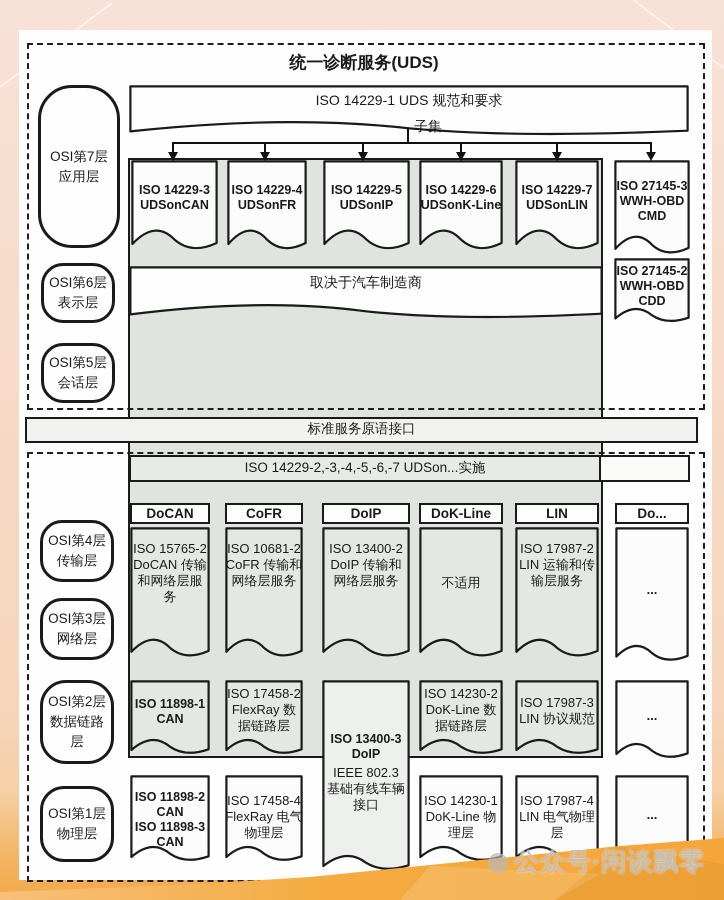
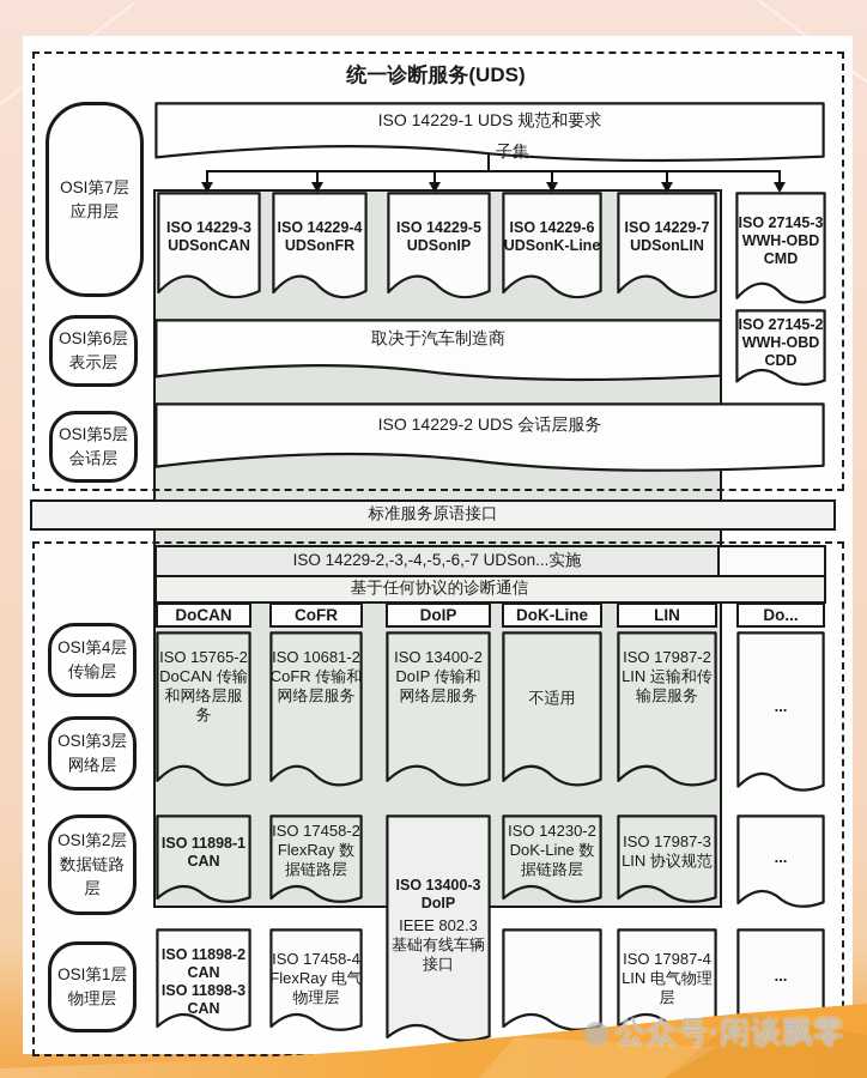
  统一诊断服务(UDS)
  OSI第7层
  应用层
  OSI第6层
  表示层
  OSI第5层
  会话层
  OSI第4层
  传输层
  OSI第3层
  网络层
  OSI第2层
  数据链路
  层
  OSI第1层
  物理层
  ISO 14229-1 UDS 规范和要求
  子集
  ISO 14229-3
  UDSonCAN
  ISO 14229-4
  UDSonFR
  ISO 14229-5
  UDSonIP
  ISO 14229-6
  UDSonK-Line
  ISO 14229-7
  UDSonLIN
  ISO 27145-3
  WWH-OBD
  CMD
  取决于汽车制造商
  ISO 27145-2
  WWH-OBD
  CDD
+ ISO 14229-2 UDS 会话层服务
  标准服务原语接口
  ISO 14229-2,-3,-4,-5,-6,-7 UDSon...实施
+ 基于任何协议的诊断通信
  DoCAN
  CoFR
  DoIP
  DoK-Line
  LIN
  Do...
  ISO 15765-2
  DoCAN 传输
  和网络层服
  务
  ISO 10681-2
  CoFR 传输和
  网络层服务
  ISO 13400-2
  DoIP 传输和
  网络层服务
  不适用
  ISO 17987-2
  LIN 运输和传
  输层服务
  ...
  ISO 11898-1
  CAN
  ISO 17458-2
  FlexRay 数
  据链路层
  ISO 14230-2
  DoK-Line 数
  据链路层
  ISO 17987-3
  LIN 协议规范
  ...
  ISO 13400-3
  DoIP
  IEEE 802.3
  基础有线车辆
  接口
  ISO 11898-2
  CAN
  ISO 11898-3
  CAN
  ISO 17458-4
  FlexRay 电气
  物理层
- ISO 14230-1
- DoK-Line 物
- 理层
  ISO 17987-4
  LIN 电气物理
  层
  ...
  公众号·闲谈飘零
